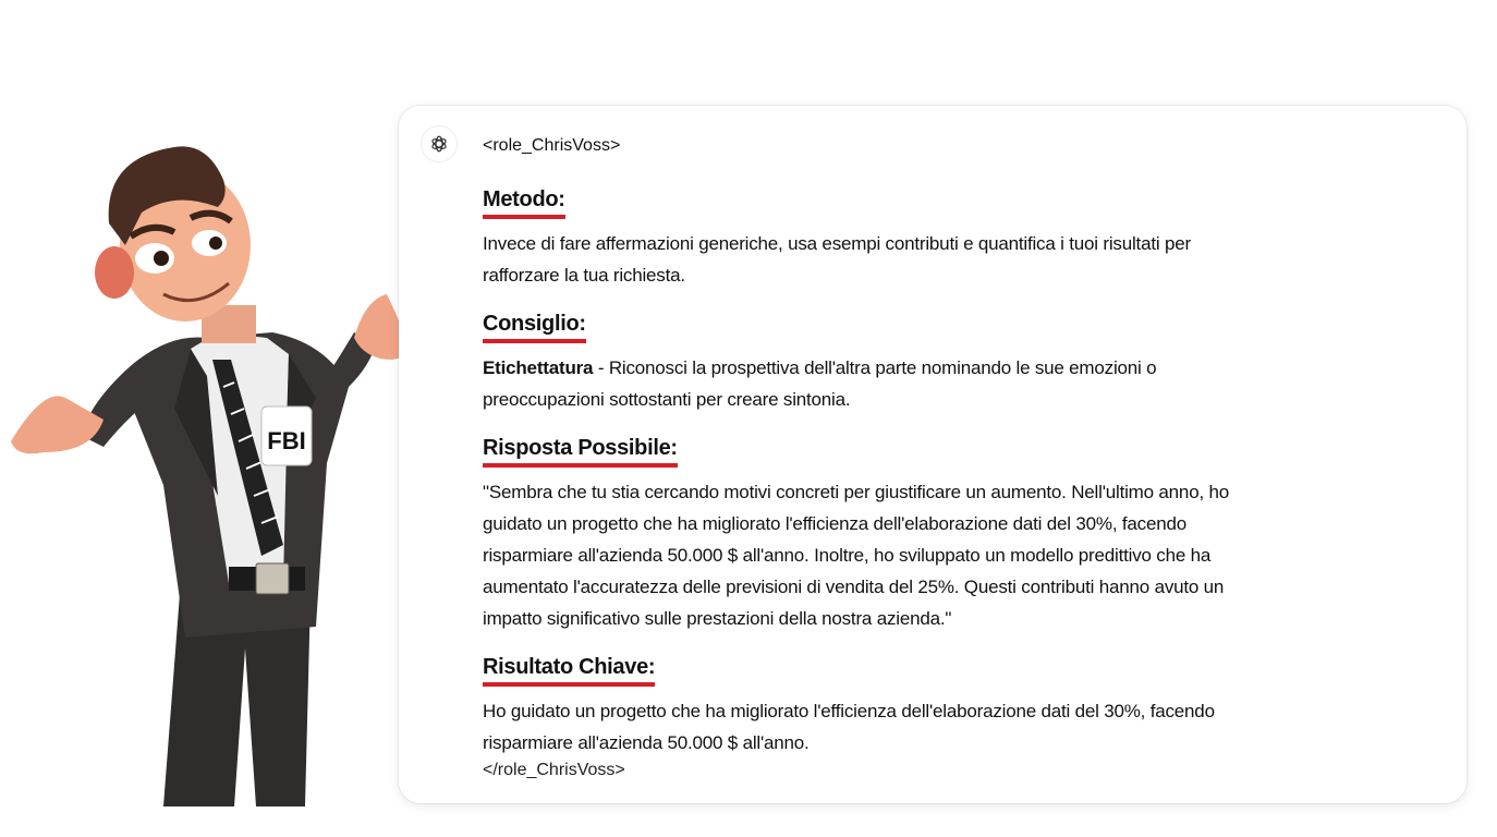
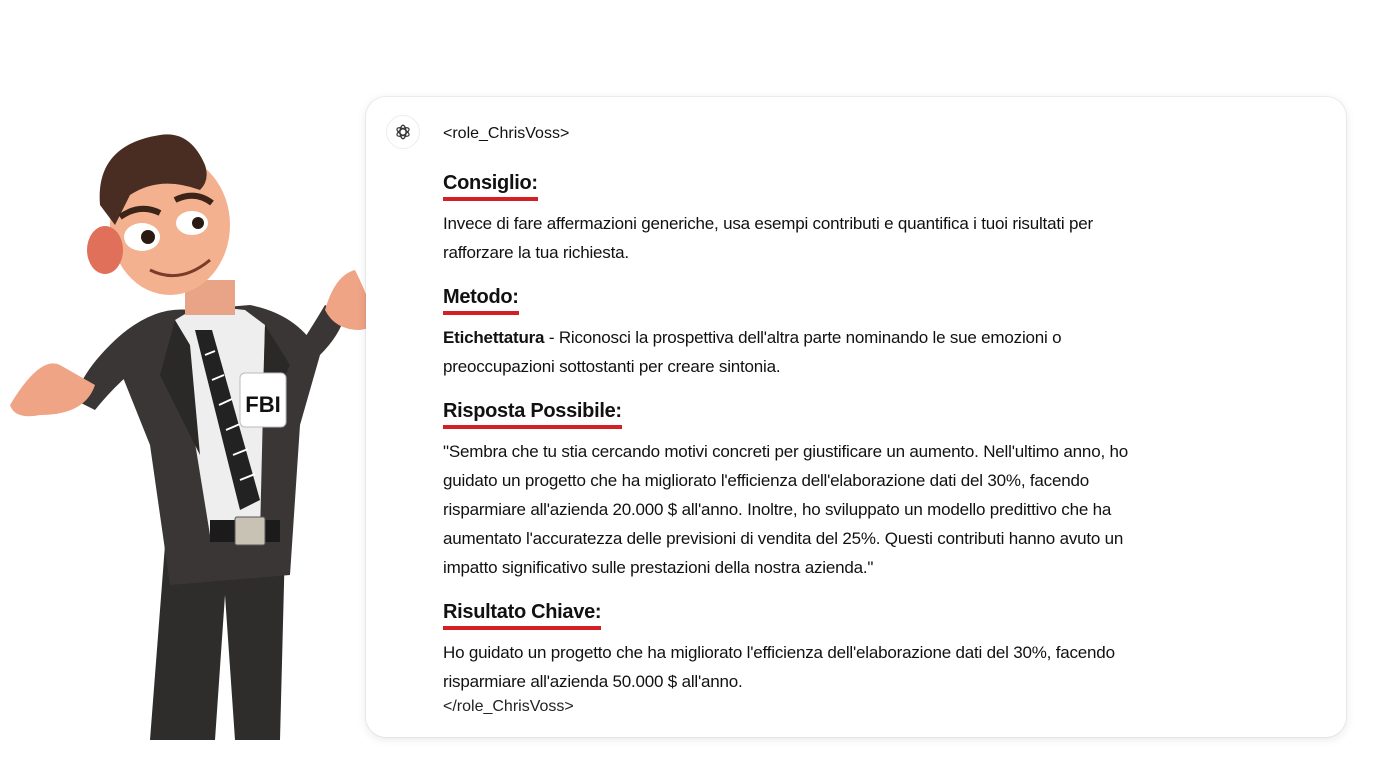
  FBI
  <role_ChrisVoss>
- Metodo:
+ Consiglio:
  Invece di fare affermazioni generiche, usa esempi contributi e quantifica i tuoi risultati per rafforzare la tua richiesta.
- Consiglio:
+ Metodo:
  Etichettatura - Riconosci la prospettiva dell'altra parte nominando le sue emozioni o preoccupazioni sottostanti per creare sintonia.
  Risposta Possibile:
- "Sembra che tu stia cercando motivi concreti per giustificare un aumento. Nell'ultimo anno, ho guidato un progetto che ha migliorato l'efficienza dell'elaborazione dati del 30%, facendo risparmiare all'azienda 50.000 $ all'anno. Inoltre, ho sviluppato un modello predittivo che ha aumentato l'accuratezza delle previsioni di vendita del 25%. Questi contributi hanno avuto un impatto significativo sulle prestazioni della nostra azienda."
+ "Sembra che tu stia cercando motivi concreti per giustificare un aumento. Nell'ultimo anno, ho guidato un progetto che ha migliorato l'efficienza dell'elaborazione dati del 30%, facendo risparmiare all'azienda 20.000 $ all'anno. Inoltre, ho sviluppato un modello predittivo che ha aumentato l'accuratezza delle previsioni di vendita del 25%. Questi contributi hanno avuto un impatto significativo sulle prestazioni della nostra azienda."
  Risultato Chiave:
  Ho guidato un progetto che ha migliorato l'efficienza dell'elaborazione dati del 30%, facendo risparmiare all'azienda 50.000 $ all'anno.
  </role_ChrisVoss>
